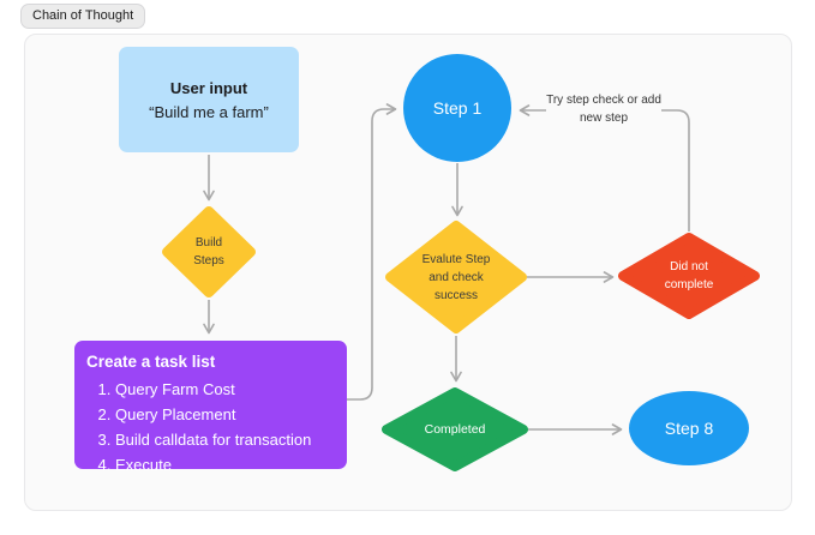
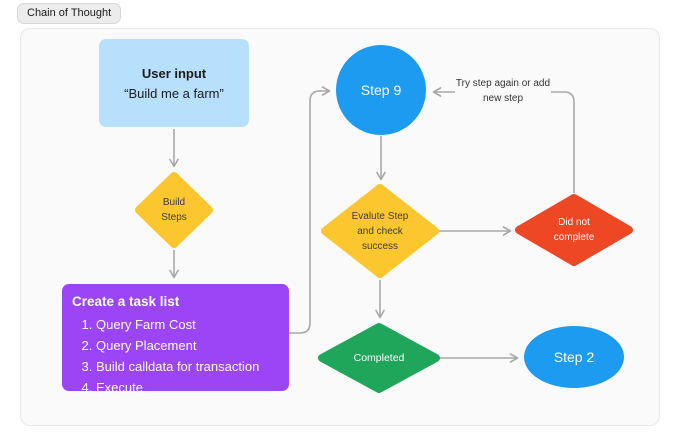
  Chain of Thought
  User input
  “Build me a farm”
  Build
  Steps
  Create a task list
  Query Farm Cost
  Query Placement
  Build calldata for transaction
  Execute
- Step 1
+ Step 9
  Evalute Step
  and check
  success
  Did not
  complete
  Completed
- Step 8
+ Step 2
- Try step check or add
+ Try step again or add
  new step
